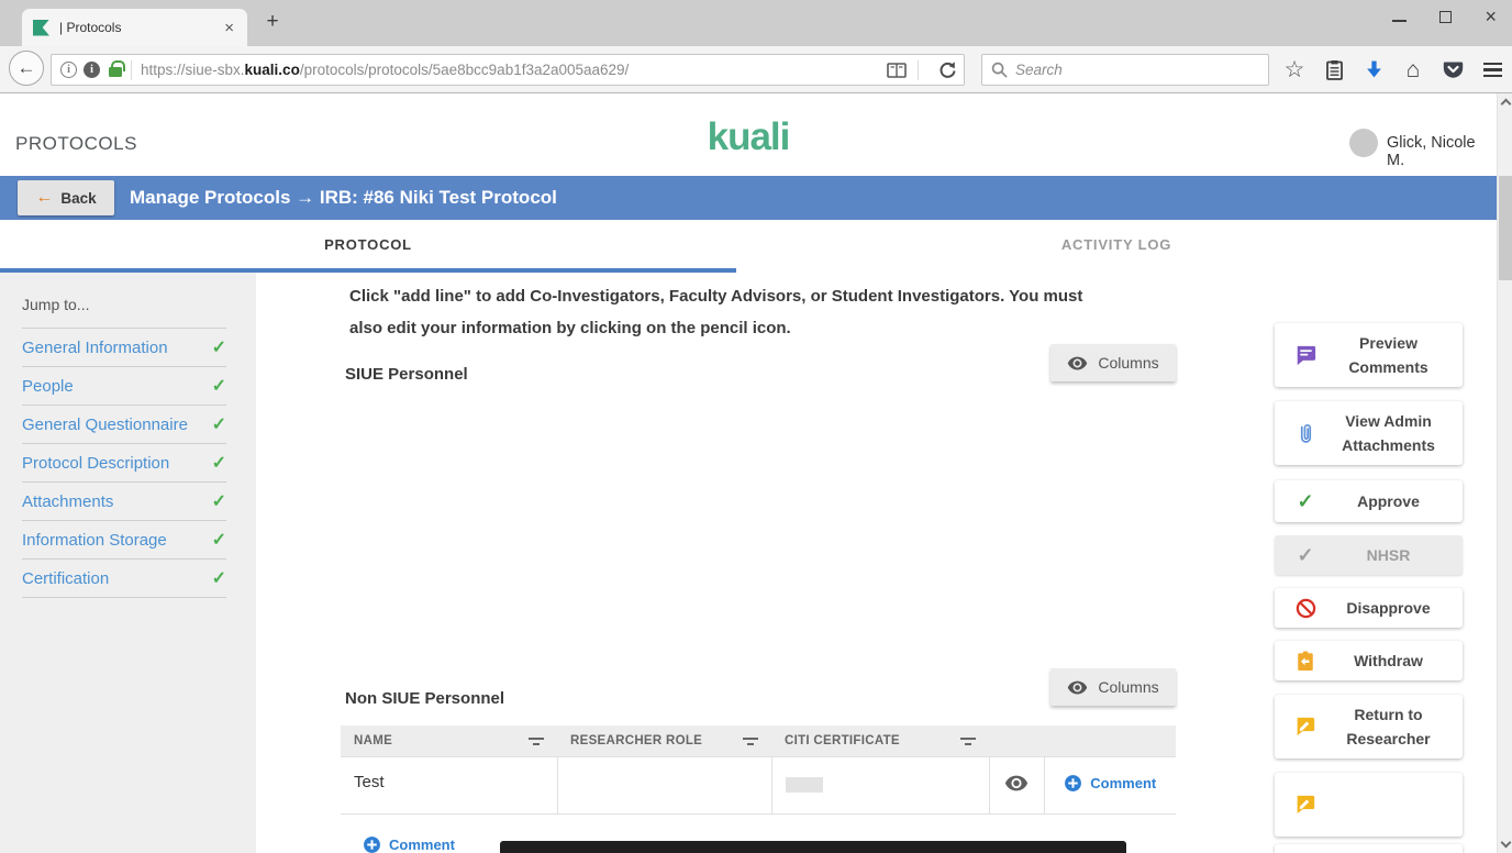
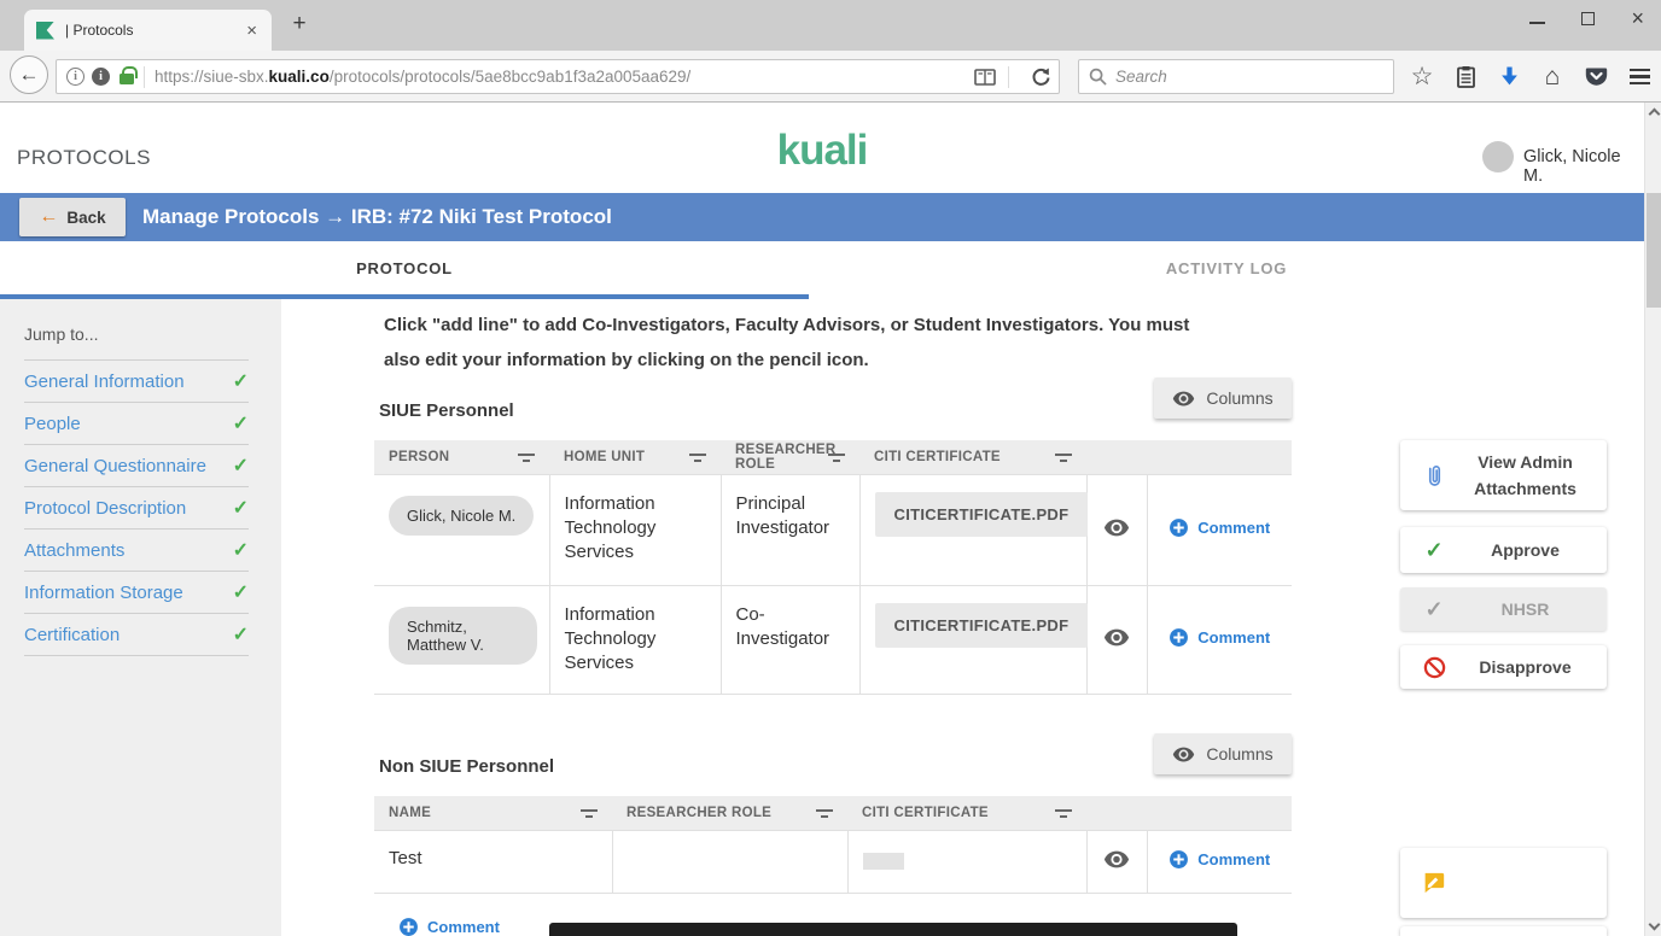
  | Protocols
  ×
  +
  ×
  ←
  i
  i
  https://siue-sbx.kuali.co/protocols/protocols/5ae8bcc9ab1f3a2a005aa629/
  Search
  ☆
  ⌂
  PROTOCOLS
  kuali
  Glick, Nicole M.
  ←
  Back
- Manage Protocols → IRB: #86 Niki Test Protocol
+ Manage Protocols → IRB: #72 Niki Test Protocol
  PROTOCOL
  ACTIVITY LOG
  Jump to...
  General Information
  ✓
  People
  ✓
  General Questionnaire
  ✓
  Protocol Description
  ✓
  Attachments
  ✓
  Information Storage
  ✓
  Certification
  ✓
  Click "add line" to add Co-Investigators, Faculty Advisors, or Student Investigators. You must also edit your information by clicking on the pencil icon.
  SIUE Personnel
  Columns
+ PERSON	HOME UNIT	RESEARCHER ROLE	CITI CERTIFICATE
+ Glick, Nicole M.	Information Technology Services	Principal Investigator	CITICERTIFICATE.PDF		Comment
+ Schmitz, Matthew V.	Information Technology Services	Co-Investigator	CITICERTIFICATE.PDF		Comment
  Non SIUE Personnel
  Columns
  NAME	RESEARCHER ROLE	CITI CERTIFICATE
  Test				Comment
  Comment
- Preview Comments
  View Admin Attachments
  ✓
  Approve
  ✓
  NHSR
  Disapprove
- Withdraw
- Return to Researcher
